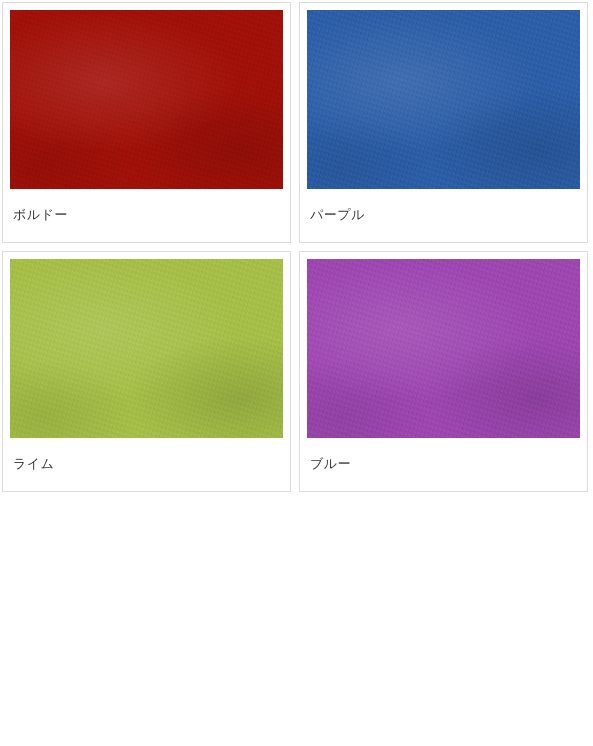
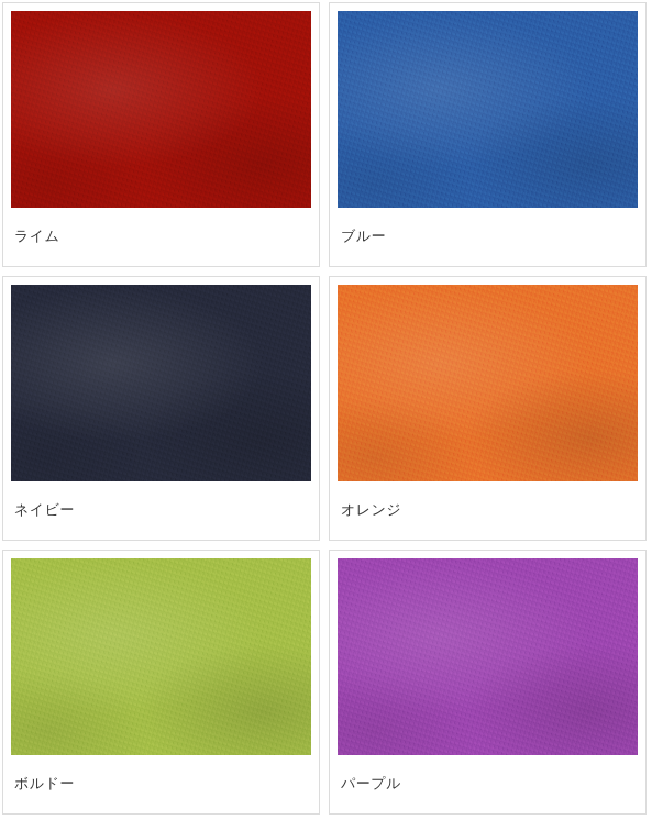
- ボルドー
+ ライム
- パープル
+ ブルー
+ ネイビー
+ オレンジ
- ライム
+ ボルドー
- ブルー
+ パープル
